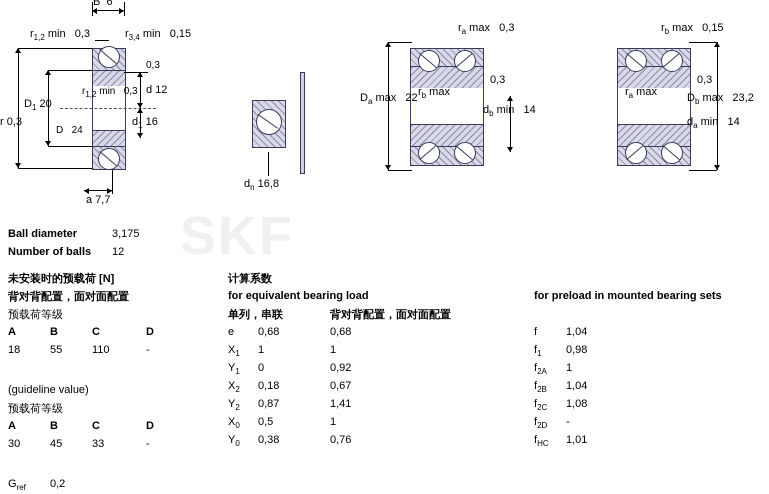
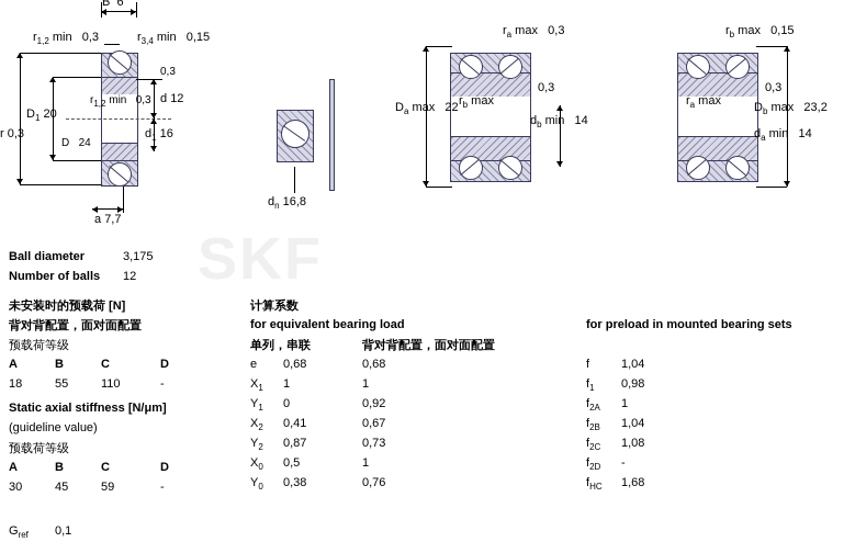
  B 6
  r1,2 min 0,3
  r3,4 min 0,15
  r1,2 min 0,3
  D 24
  d 12
  0,3
  d1 16
  D1 20
  r 0,3
  a 7,7
  dn 16,8
  ra max 0,3
  Da max 22
  rb max
  0,3
  db min 14
  rb max 0,15
  ra max
  0,3
  Db max 23,2
  da min 14
  Ball diameter
  3,175
  Number of balls
  12
  未安装时的预载荷 [N]
  背对背配置，面对面配置
  预载荷等级
  A
  B
  C
  D
  18
  55
  110
  -
+ Static axial stiffness [N/μm]
  (guideline value)
  预载荷等级
  A
  B
  C
  D
  30
  45
- 33
+ 59
  -
  Gref
- 0,2
+ 0,1
  计算系数
  for equivalent bearing load
  单列，串联
  背对背配置，面对面配置
  e
  0,68
  0,68
  X1
  1
  1
  Y1
  0
  0,92
  X2
- 0,18
+ 0,41
  0,67
  Y2
  0,87
- 1,41
+ 0,73
  X0
  0,5
  1
  Y0
  0,38
  0,76
  for preload in mounted bearing sets
  f
  1,04
  f1
  0,98
  f2A
  1
  f2B
  1,04
  f2C
  1,08
  f2D
  -
  fHC
- 1,01
+ 1,68
